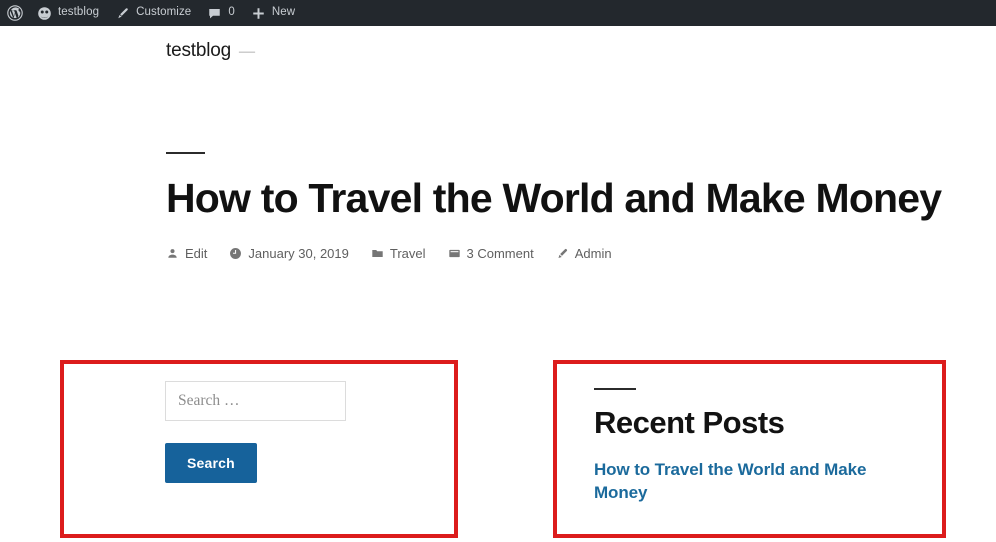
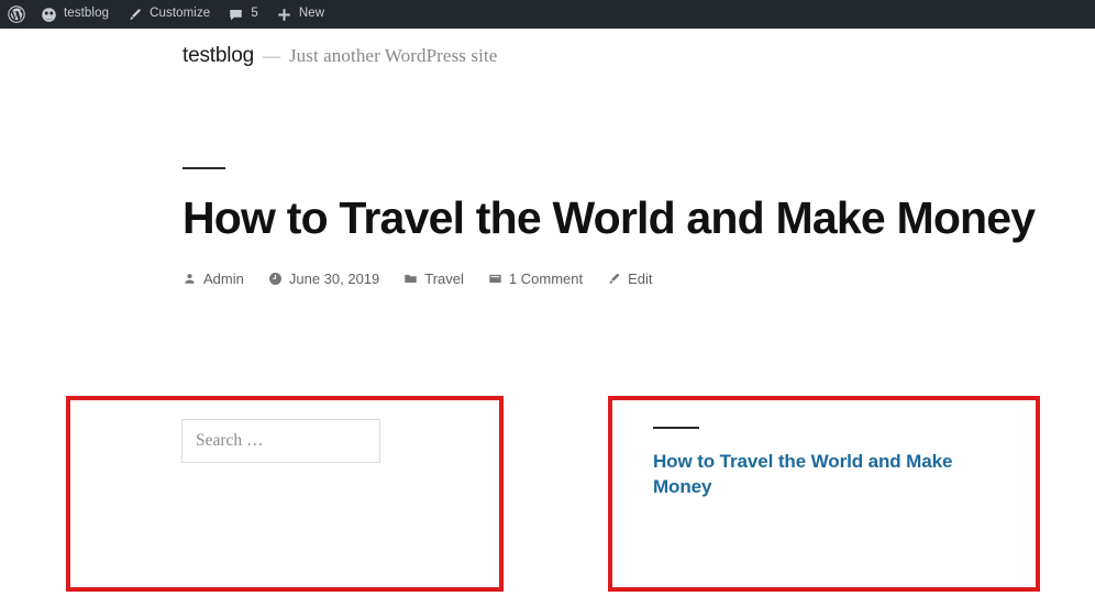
  testblog
  Customize
- 0
+ 5
  New
  testblog
  —
+ Just another WordPress site
  How to Travel the World and Make Money
- Edit
+ Admin
- January 30, 2019
+ June 30, 2019
  Travel
- 3 Comment
+ 1 Comment
- Admin
+ Edit
  Search …
- Search
- Recent Posts
  How to Travel the World and Make Money
